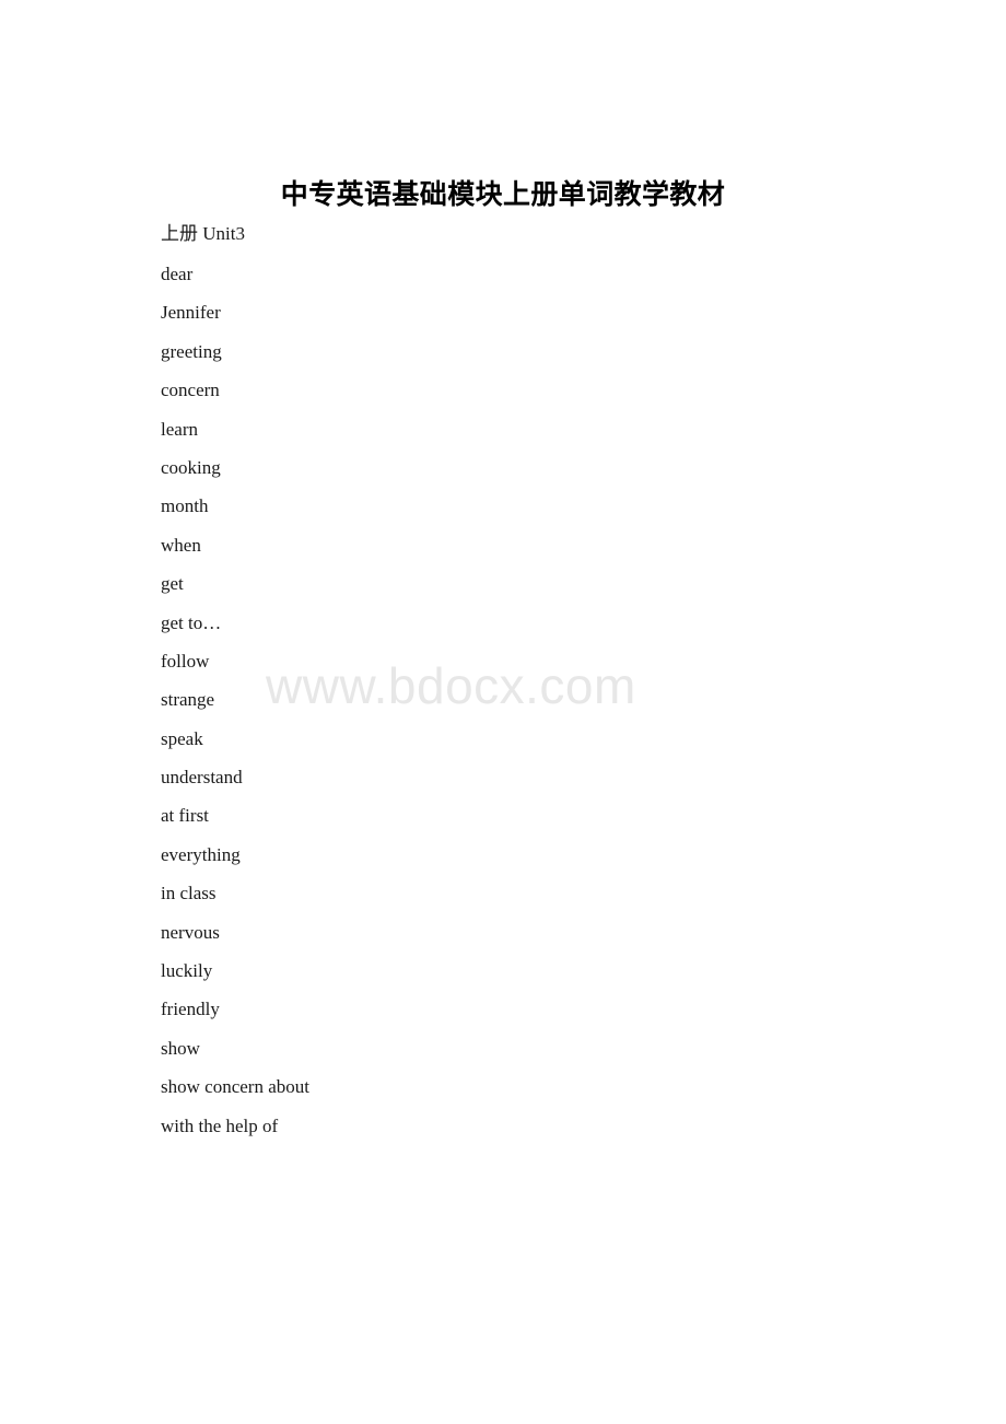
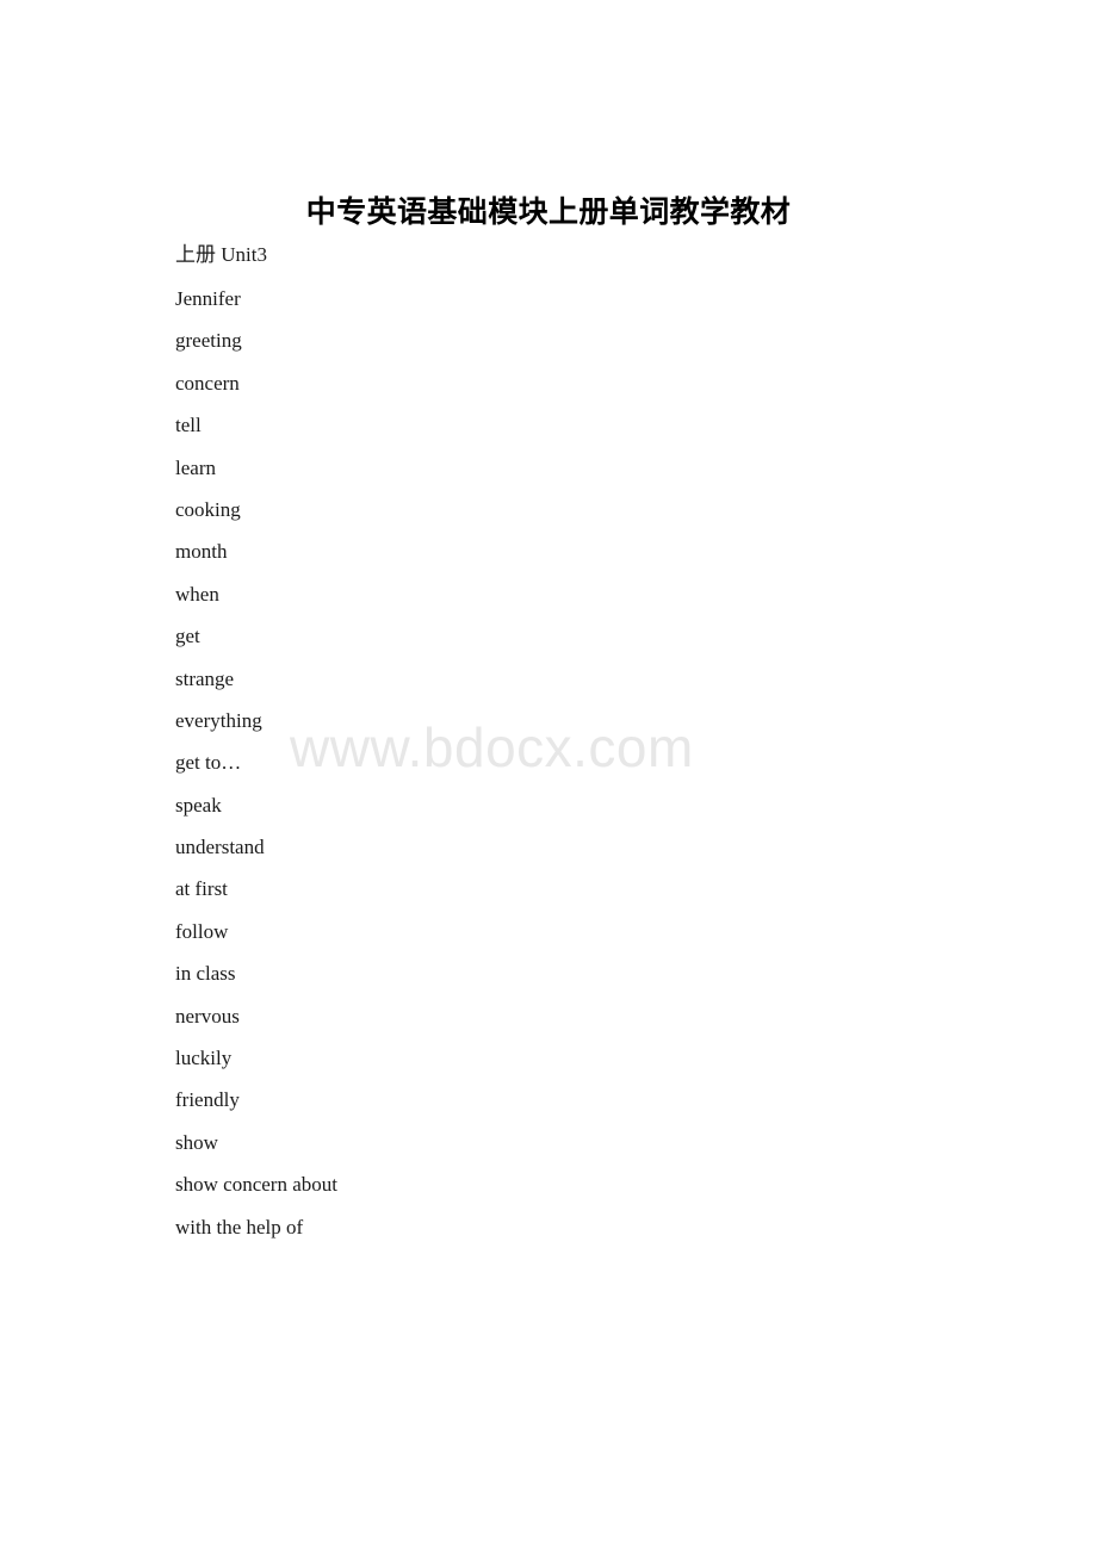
  www.bdocx.com
  中专英语基础模块上册单词教学教材
  上册 Unit3
- dear
  Jennifer
  greeting
  concern
+ tell
  learn
  cooking
  month
  when
  get
- get to…
+ strange
- follow
+ everything
- strange
+ get to…
  speak
  understand
  at first
- everything
+ follow
  in class
  nervous
  luckily
  friendly
  show
  show concern about
  with the help of
